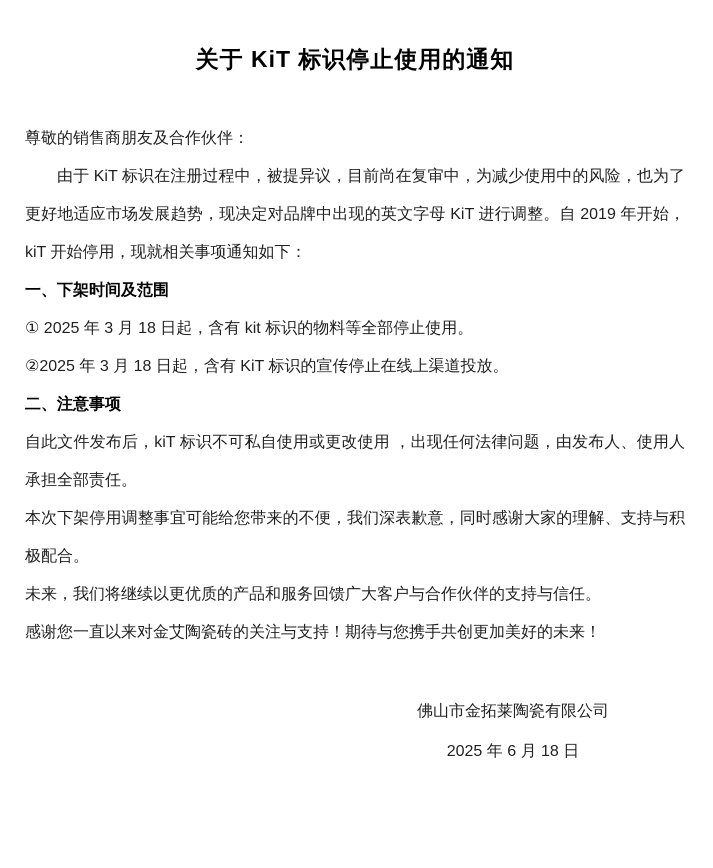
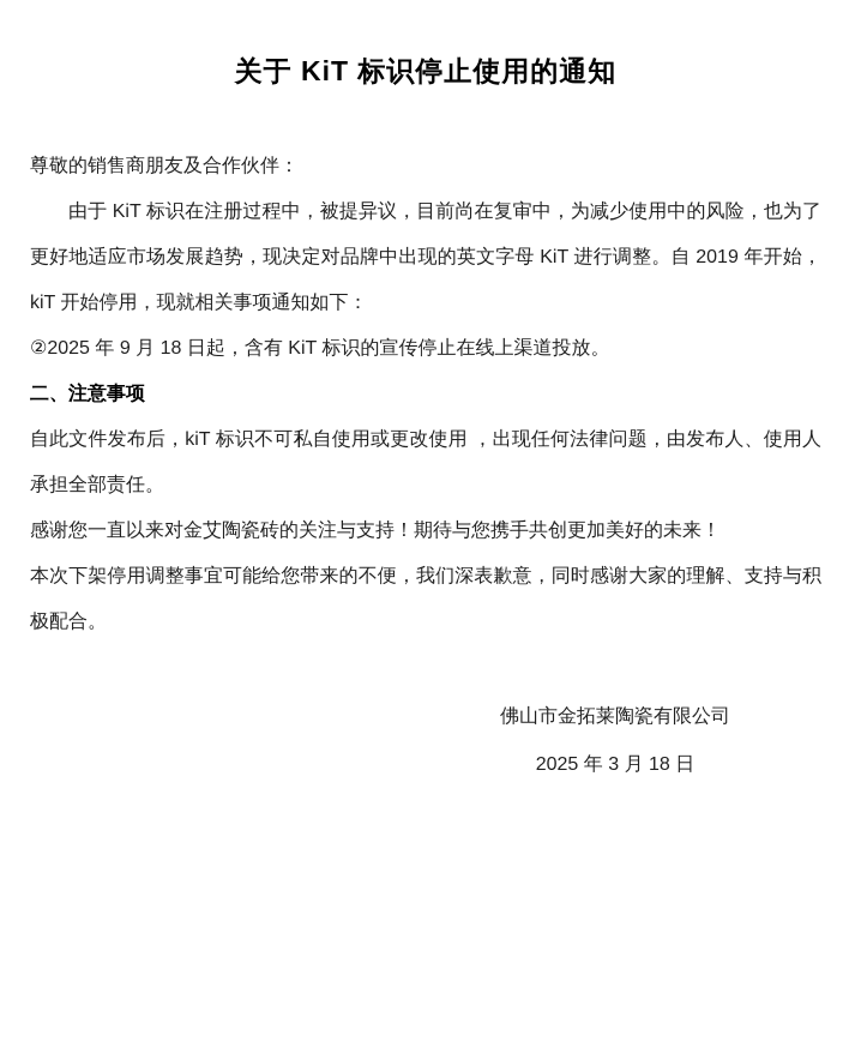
  关于 KiT 标识停止使用的通知
  尊敬的销售商朋友及合作伙伴：
  由于 KiT 标识在注册过程中，被提异议，目前尚在复审中，为减少使用中的风险，也为了更好地适应市场发展趋势，现决定对品牌中出现的英文字母 KiT 进行调整。自 2019 年开始，kiT 开始停用，现就相关事项通知如下：
- 一、下架时间及范围
- ① 2025 年 3 月 18 日起，含有 kit 标识的物料等全部停止使用。
- ②2025 年 3 月 18 日起，含有 KiT 标识的宣传停止在线上渠道投放。
+ ②2025 年 9 月 18 日起，含有 KiT 标识的宣传停止在线上渠道投放。
  二、注意事项
  自此文件发布后，kiT 标识不可私自使用或更改使用 ，出现任何法律问题，由发布人、使用人承担全部责任。
- 本次下架停用调整事宜可能给您带来的不便，我们深表歉意，同时感谢大家的理解、支持与积极配合。
+ 感谢您一直以来对金艾陶瓷砖的关注与支持！期待与您携手共创更加美好的未来！
- 未来，我们将继续以更优质的产品和服务回馈广大客户与合作伙伴的支持与信任。
- 感谢您一直以来对金艾陶瓷砖的关注与支持！期待与您携手共创更加美好的未来！
+ 本次下架停用调整事宜可能给您带来的不便，我们深表歉意，同时感谢大家的理解、支持与积极配合。
  佛山市金拓莱陶瓷有限公司
- 2025 年 6 月 18 日
+ 2025 年 3 月 18 日
